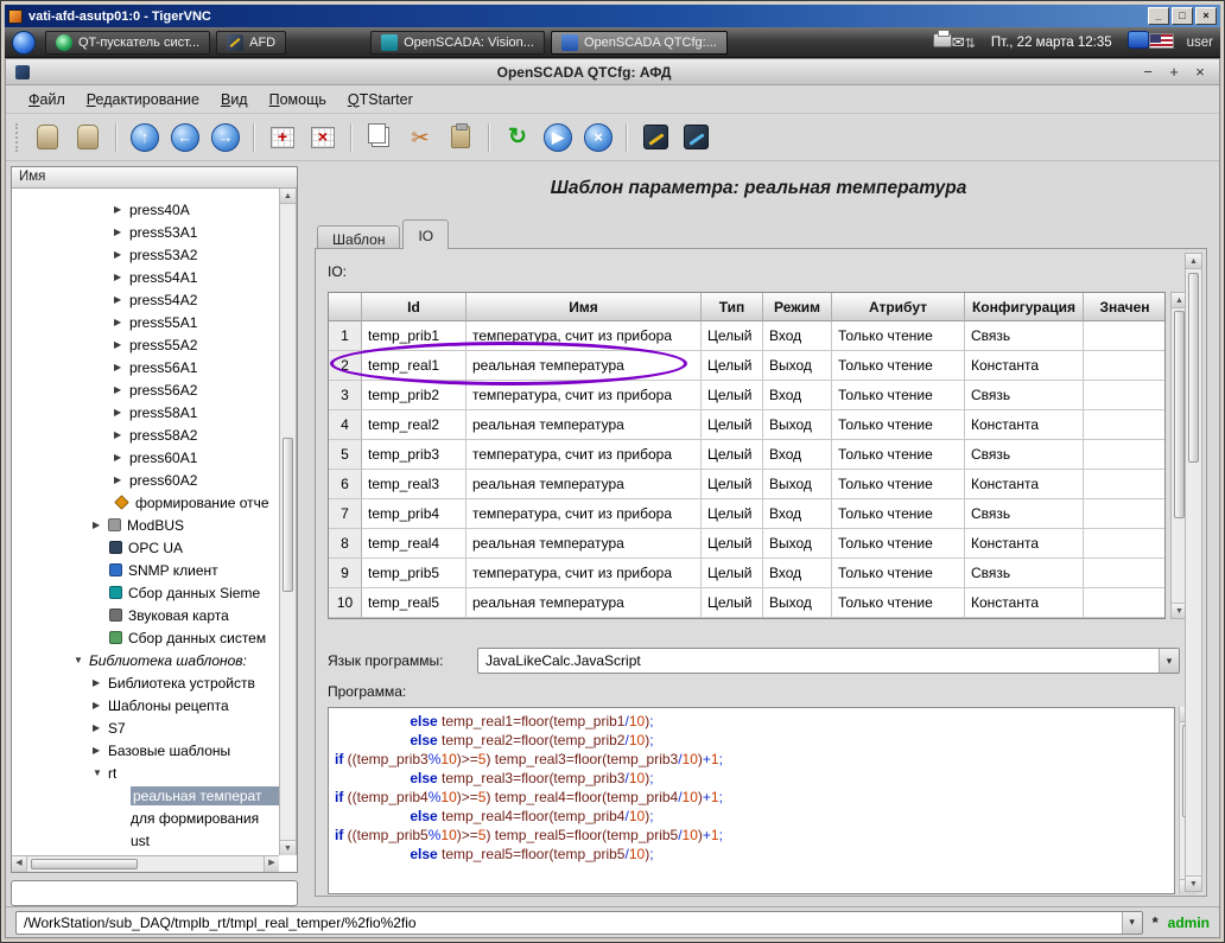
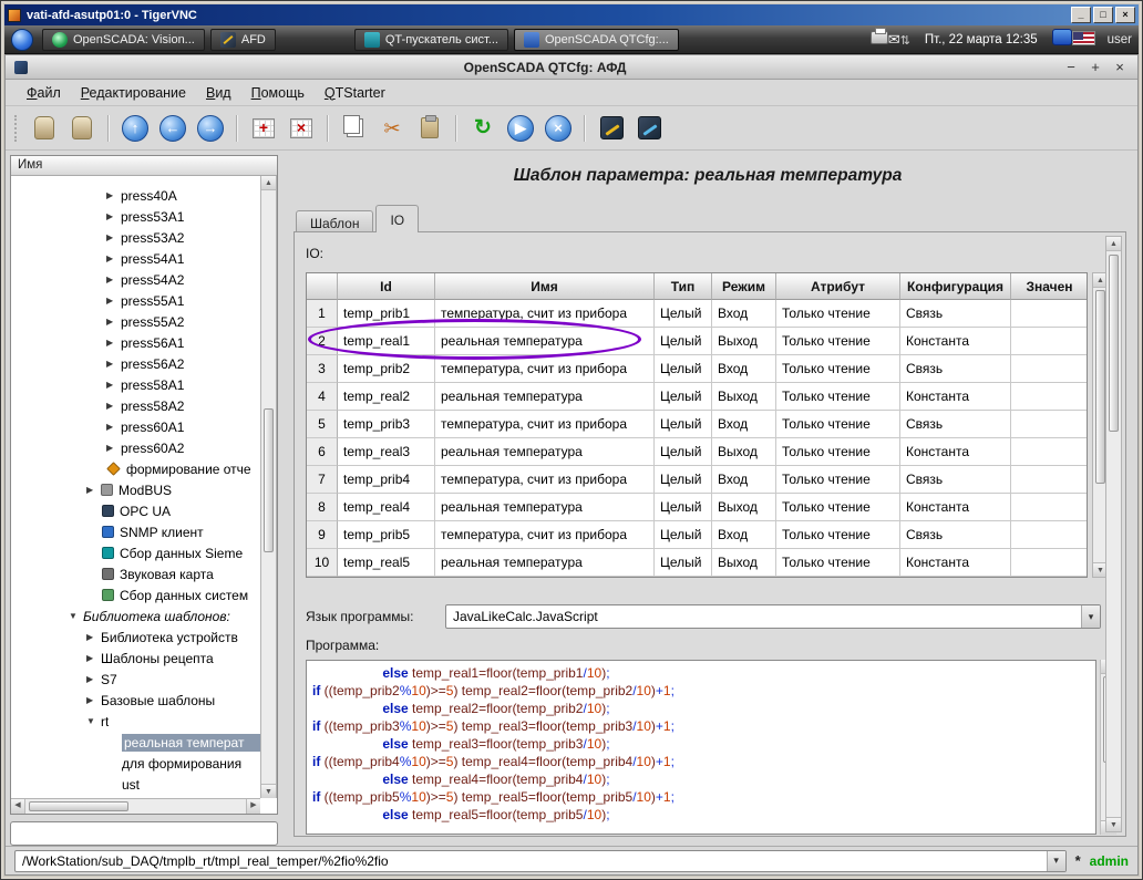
  vati-afd-asutp01:0 - TigerVNC
  _
  □
  ×
- QT-пускатель сист...
+ OpenSCADA: Vision...
  AFD
- OpenSCADA: Vision...
+ QT-пускатель сист...
  OpenSCADA QTCfg:...
  ✉⇅
  Пт., 22 марта 12:35
  user
  OpenSCADA QTCfg: АФД
  −
  +
  ×
  Файл
  Редактирование
  Вид
  Помощь
  QTStarter
  ↑
  ←
  →
  +
  ×
  ✂
  ↻
  ▶
  ×
  Имя
  ▶
  press40A
  ▶
  press53A1
  ▶
  press53A2
  ▶
  press54A1
  ▶
  press54A2
  ▶
  press55A1
  ▶
  press55A2
  ▶
  press56A1
  ▶
  press56A2
  ▶
  press58A1
  ▶
  press58A2
  ▶
  press60A1
  ▶
  press60A2
  формирование отче
  ▶
  ModBUS
  OPC UA
  SNMP клиент
  Сбор данных Sieme
  Звуковая карта
  Сбор данных систем
  ▼
  Библиотека шаблонов:
  ▶
  Библиотека устройств
  ▶
  Шаблоны рецепта
  ▶
  S7
  ▶
  Базовые шаблоны
  ▼
  rt
  реальная температ
  для формирования
  ust
  Шаблон параметра: реальная температура
  Шаблон IO
  IO:
  Id
  Имя
  Тип
  Режим
  Атрибут
  Конфигурация
  Значен
  1
  temp_prib1
  температура, счит из прибора
  Целый
  Вход
  Только чтение
  Связь
  2
  temp_real1
  реальная температура
  Целый
  Выход
  Только чтение
  Константа
  3
  temp_prib2
  температура, счит из прибора
  Целый
  Вход
  Только чтение
  Связь
  4
  temp_real2
  реальная температура
  Целый
  Выход
  Только чтение
  Константа
  5
  temp_prib3
  температура, счит из прибора
  Целый
  Вход
  Только чтение
  Связь
  6
  temp_real3
  реальная температура
  Целый
  Выход
  Только чтение
  Константа
  7
  temp_prib4
  температура, счит из прибора
  Целый
  Вход
  Только чтение
  Связь
  8
  temp_real4
  реальная температура
  Целый
  Выход
  Только чтение
  Константа
  9
  temp_prib5
  температура, счит из прибора
  Целый
  Вход
  Только чтение
  Связь
  10
  temp_real5
  реальная температура
  Целый
  Выход
  Только чтение
  Константа
  Язык программы:
  JavaLikeCalc.JavaScript
  ▾
  Программа:
  else temp_real1=floor(temp_prib1/10);
+ if ((temp_prib2%10)>=5) temp_real2=floor(temp_prib2/10)+1;
  else temp_real2=floor(temp_prib2/10);
  if ((temp_prib3%10)>=5) temp_real3=floor(temp_prib3/10)+1;
  else temp_real3=floor(temp_prib3/10);
  if ((temp_prib4%10)>=5) temp_real4=floor(temp_prib4/10)+1;
  else temp_real4=floor(temp_prib4/10);
  if ((temp_prib5%10)>=5) temp_real5=floor(temp_prib5/10)+1;
  else temp_real5=floor(temp_prib5/10);
  /WorkStation/sub_DAQ/tmplb_rt/tmpl_real_temper/%2fio%2fio
  ▾
  *
  admin
